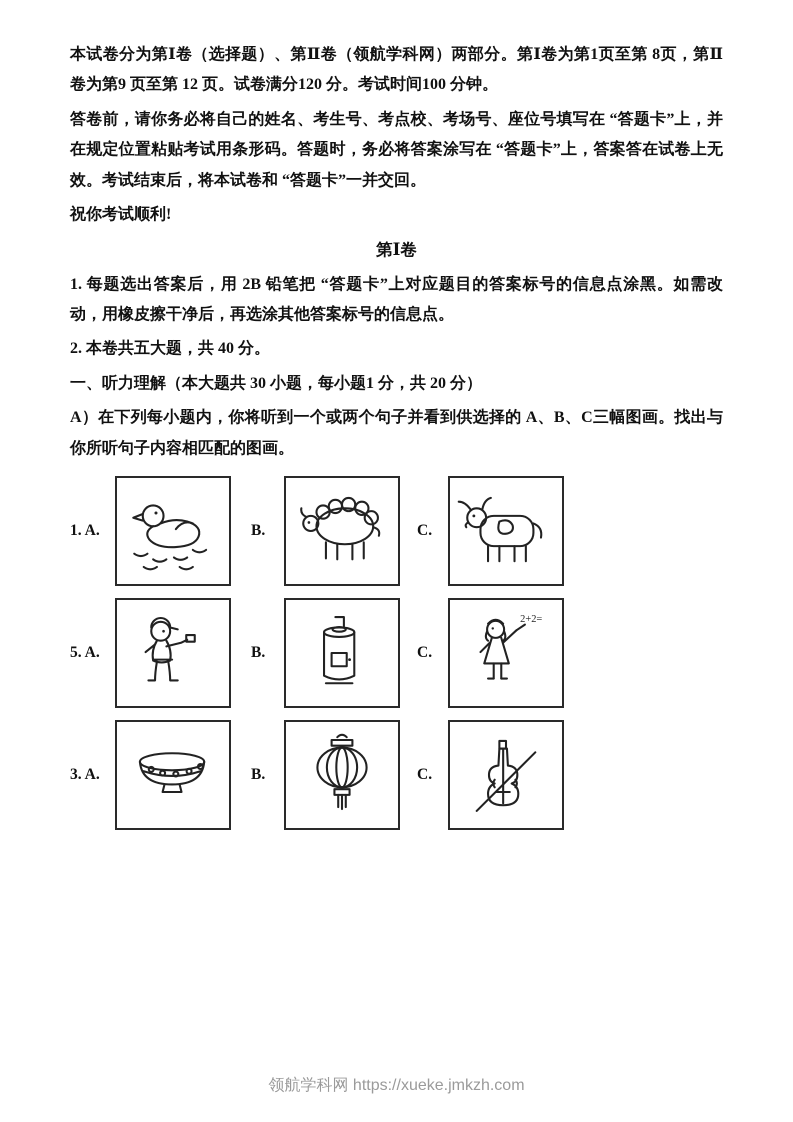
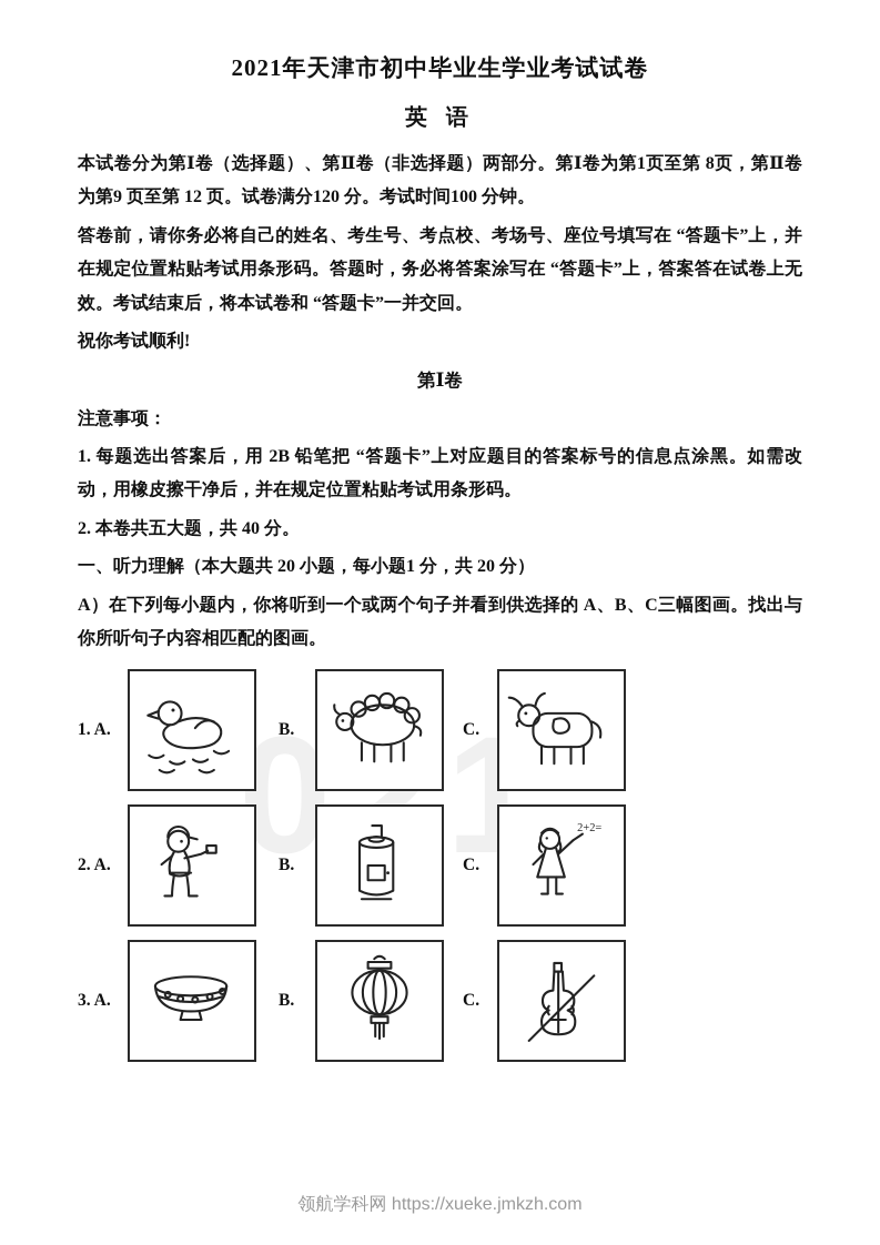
+ 021
+ 2021年天津市初中毕业生学业考试试卷
+ 英 语
- 本试卷分为第Ⅰ卷（选择题）、第Ⅱ卷（领航学科网）两部分。第Ⅰ卷为第1页至第 8页，第Ⅱ卷为第9 页至第 12 页。试卷满分120 分。考试时间100 分钟。
+ 本试卷分为第Ⅰ卷（选择题）、第Ⅱ卷（非选择题）两部分。第Ⅰ卷为第1页至第 8页，第Ⅱ卷为第9 页至第 12 页。试卷满分120 分。考试时间100 分钟。
  答卷前，请你务必将自己的姓名、考生号、考点校、考场号、座位号填写在 “答题卡”上，并在规定位置粘贴考试用条形码。答题时，务必将答案涂写在 “答题卡”上，答案答在试卷上无效。考试结束后，将本试卷和 “答题卡”一并交回。
  祝你考试顺利!
  第Ⅰ卷
+ 注意事项：
- 1. 每题选出答案后，用 2B 铅笔把 “答题卡”上对应题目的答案标号的信息点涂黑。如需改动，用橡皮擦干净后，再选涂其他答案标号的信息点。
+ 1. 每题选出答案后，用 2B 铅笔把 “答题卡”上对应题目的答案标号的信息点涂黑。如需改动，用橡皮擦干净后，并在规定位置粘贴考试用条形码。
  2. 本卷共五大题，共 40 分。
- 一、听力理解（本大题共 30 小题，每小题1 分，共 20 分）
+ 一、听力理解（本大题共 20 小题，每小题1 分，共 20 分）
  A）在下列每小题内，你将听到一个或两个句子并看到供选择的 A、B、C三幅图画。找出与你所听句子内容相匹配的图画。
  1. A.
  B.
  C.
- 5. A.
+ 2. A.
  B.
  C.
  2+2=
  3. A.
  B.
  C.
  领航学科网 https://xueke.jmkzh.com
